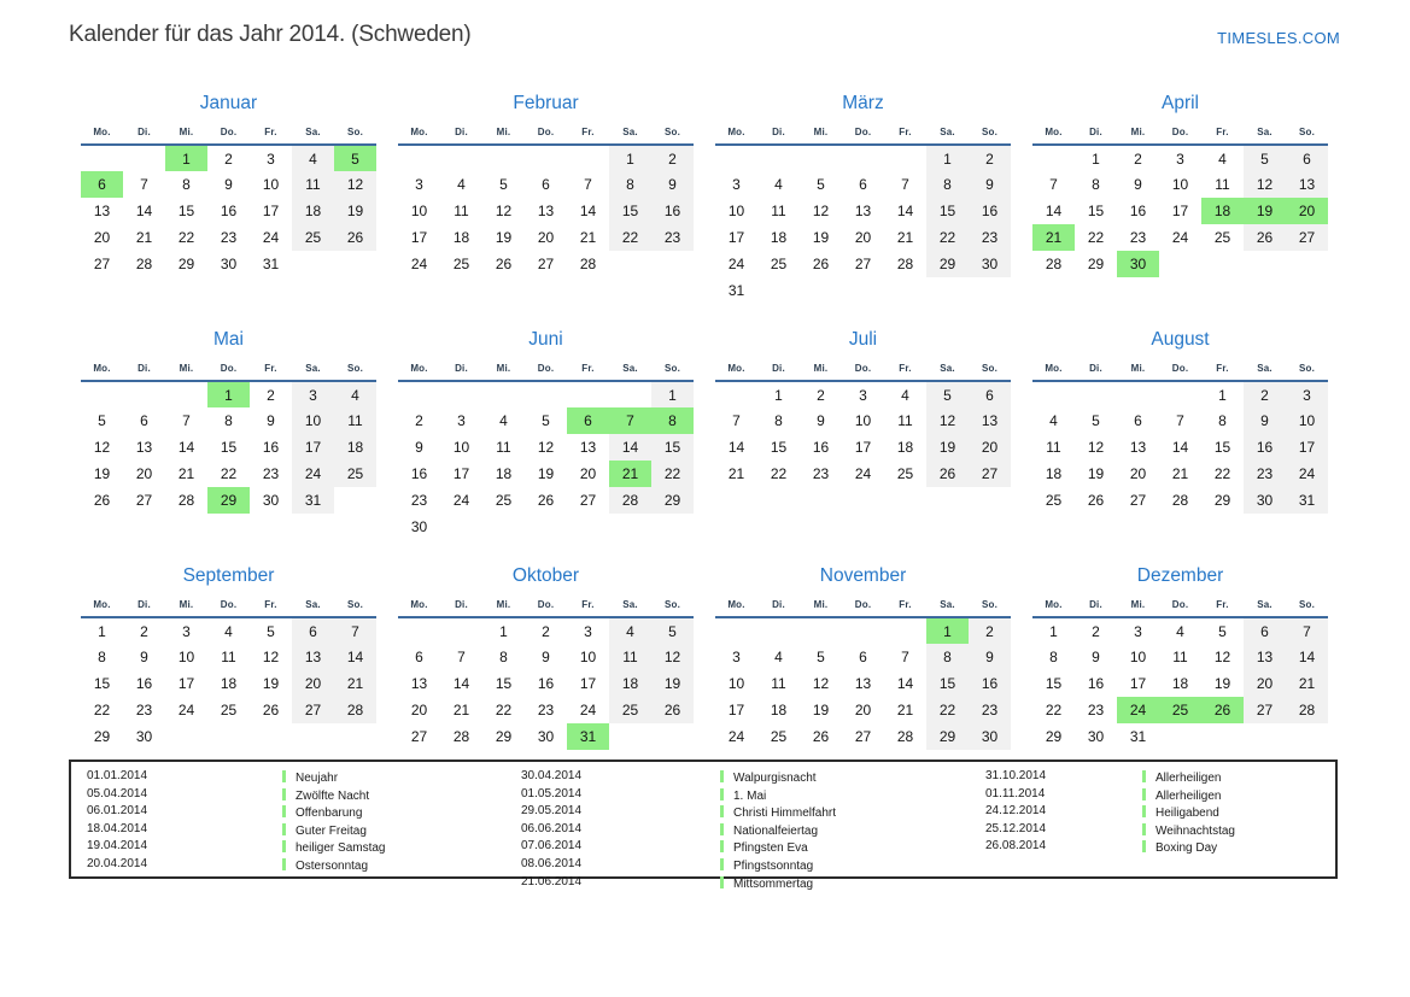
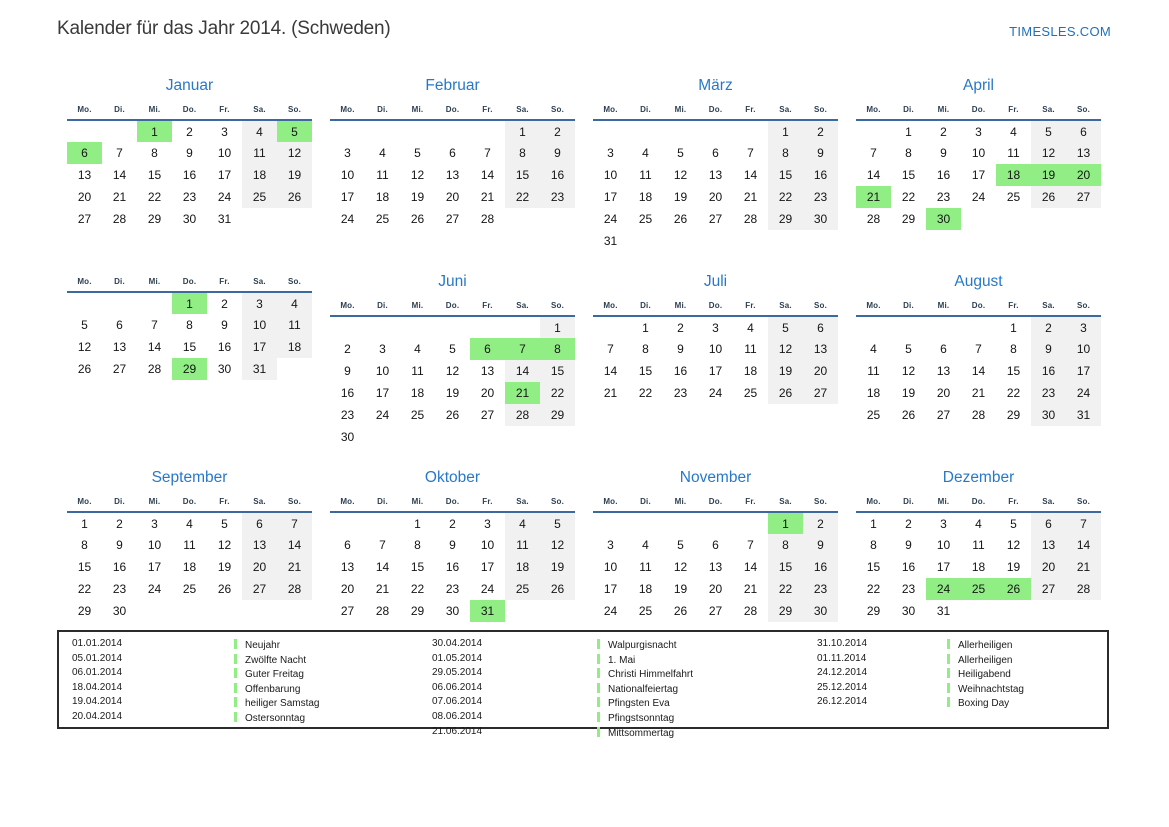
  Kalender für das Jahr 2014. (Schweden)
  TIMESLES.COM
  Januar
  Mo.	Di.	Mi.	Do.	Fr.	Sa.	So.
  		1	2	3	4	5
  6	7	8	9	10	11	12
  13	14	15	16	17	18	19
  20	21	22	23	24	25	26
  27	28	29	30	31
  Februar
  Mo.	Di.	Mi.	Do.	Fr.	Sa.	So.
  					1	2
  3	4	5	6	7	8	9
  10	11	12	13	14	15	16
  17	18	19	20	21	22	23
  24	25	26	27	28
  März
  Mo.	Di.	Mi.	Do.	Fr.	Sa.	So.
  					1	2
  3	4	5	6	7	8	9
  10	11	12	13	14	15	16
  17	18	19	20	21	22	23
  24	25	26	27	28	29	30
  31
  April
  Mo.	Di.	Mi.	Do.	Fr.	Sa.	So.
  	1	2	3	4	5	6
  7	8	9	10	11	12	13
  14	15	16	17	18	19	20
  21	22	23	24	25	26	27
  28	29	30
- Mai
  Mo.	Di.	Mi.	Do.	Fr.	Sa.	So.
  			1	2	3	4
  5	6	7	8	9	10	11
  12	13	14	15	16	17	18
- 19	20	21	22	23	24	25
  26	27	28	29	30	31
  Juni
  Mo.	Di.	Mi.	Do.	Fr.	Sa.	So.
  						1
  2	3	4	5	6	7	8
  9	10	11	12	13	14	15
  16	17	18	19	20	21	22
  23	24	25	26	27	28	29
  30
  Juli
  Mo.	Di.	Mi.	Do.	Fr.	Sa.	So.
  	1	2	3	4	5	6
  7	8	9	10	11	12	13
  14	15	16	17	18	19	20
  21	22	23	24	25	26	27
  August
  Mo.	Di.	Mi.	Do.	Fr.	Sa.	So.
  				1	2	3
  4	5	6	7	8	9	10
  11	12	13	14	15	16	17
  18	19	20	21	22	23	24
  25	26	27	28	29	30	31
  September
  Mo.	Di.	Mi.	Do.	Fr.	Sa.	So.
  1	2	3	4	5	6	7
  8	9	10	11	12	13	14
  15	16	17	18	19	20	21
  22	23	24	25	26	27	28
  29	30
  Oktober
  Mo.	Di.	Mi.	Do.	Fr.	Sa.	So.
  		1	2	3	4	5
  6	7	8	9	10	11	12
  13	14	15	16	17	18	19
  20	21	22	23	24	25	26
  27	28	29	30	31
  November
  Mo.	Di.	Mi.	Do.	Fr.	Sa.	So.
  					1	2
  3	4	5	6	7	8	9
  10	11	12	13	14	15	16
  17	18	19	20	21	22	23
  24	25	26	27	28	29	30
  Dezember
  Mo.	Di.	Mi.	Do.	Fr.	Sa.	So.
  1	2	3	4	5	6	7
  8	9	10	11	12	13	14
  15	16	17	18	19	20	21
  22	23	24	25	26	27	28
  29	30	31
  01.01.2014
  Neujahr
- 05.04.2014
+ 05.01.2014
  Zwölfte Nacht
  06.01.2014
- Offenbarung
+ Guter Freitag
  18.04.2014
- Guter Freitag
+ Offenbarung
  19.04.2014
  heiliger Samstag
  20.04.2014
  Ostersonntag
  30.04.2014
  Walpurgisnacht
  01.05.2014
  1. Mai
  29.05.2014
  Christi Himmelfahrt
  06.06.2014
  Nationalfeiertag
  07.06.2014
  Pfingsten Eva
  08.06.2014
  Pfingstsonntag
  21.06.2014
  Mittsommertag
  31.10.2014
  Allerheiligen
  01.11.2014
  Allerheiligen
  24.12.2014
  Heiligabend
  25.12.2014
  Weihnachtstag
- 26.08.2014
+ 26.12.2014
  Boxing Day
